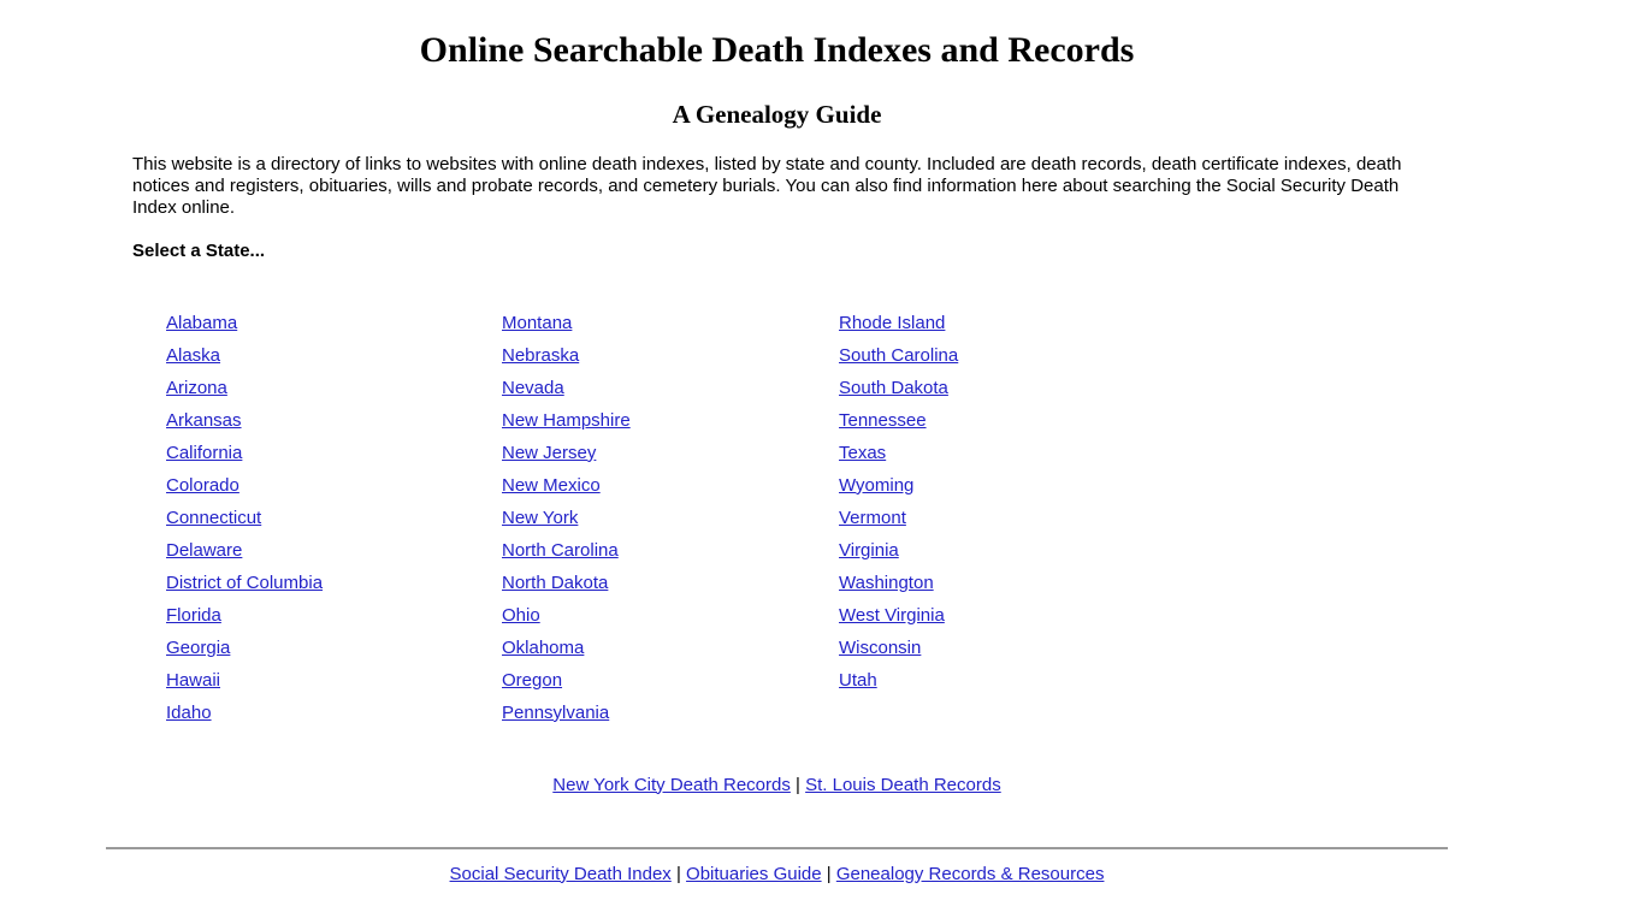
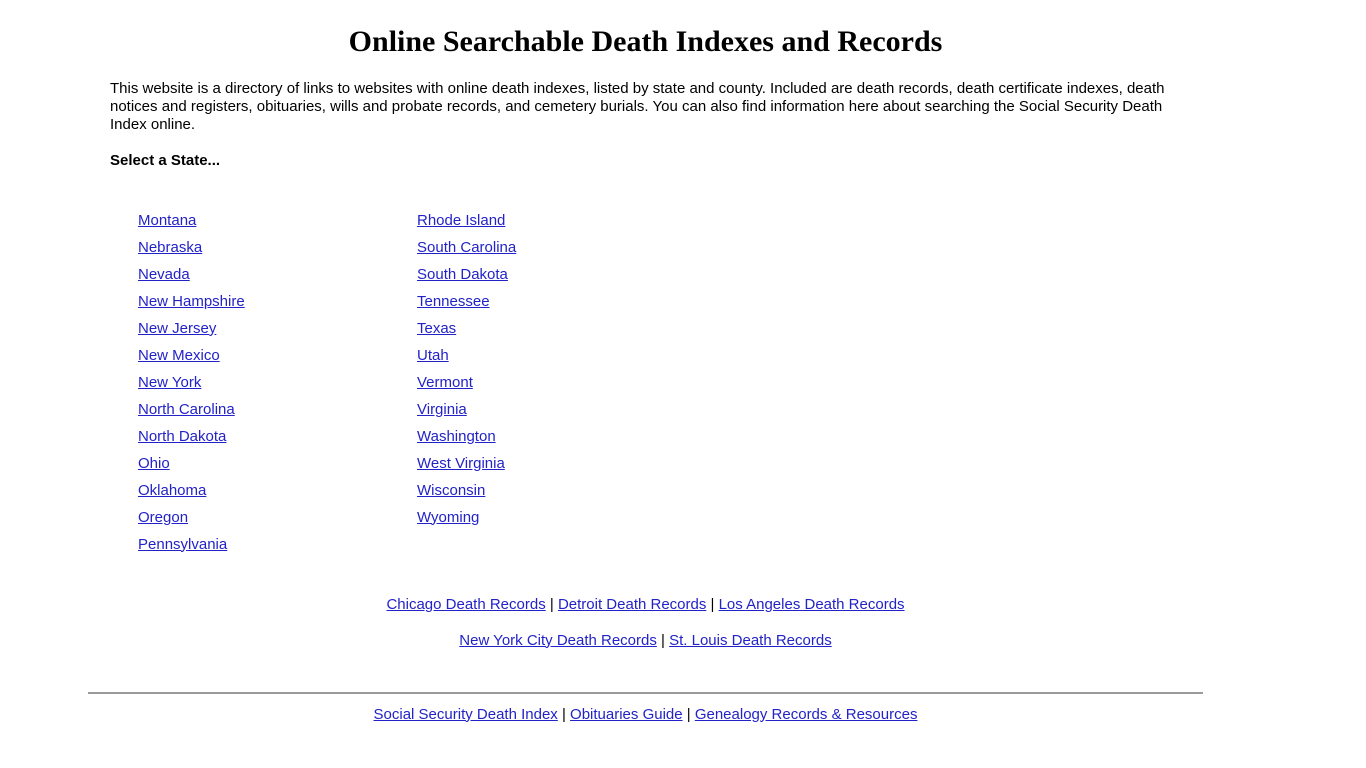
  Online Searchable Death Indexes and Records
- A Genealogy Guide
  This website is a directory of links to websites with online death indexes, listed by state and county. Included are death records, death certificate indexes, death notices and registers, obituaries, wills and probate records, and cemetery burials. You can also find information here about searching the Social Security Death Index online.
  Select a State...
- Alabama
- Alaska
- Arizona
- Arkansas
- California
- Colorado
- Connecticut
- Delaware
- District of Columbia
- Florida
- Georgia
- Hawaii
- Idaho
  Montana
  Nebraska
  Nevada
  New Hampshire
  New Jersey
  New Mexico
  New York
  North Carolina
  North Dakota
  Ohio
  Oklahoma
  Oregon
  Pennsylvania
  Rhode Island
  South Carolina
  South Dakota
  Tennessee
  Texas
- Wyoming
+ Utah
  Vermont
  Virginia
  Washington
  West Virginia
  Wisconsin
- Utah
+ Wyoming
+ Chicago Death Records | Detroit Death Records | Los Angeles Death Records
  New York City Death Records | St. Louis Death Records
  Social Security Death Index | Obituaries Guide | Genealogy Records & Resources
